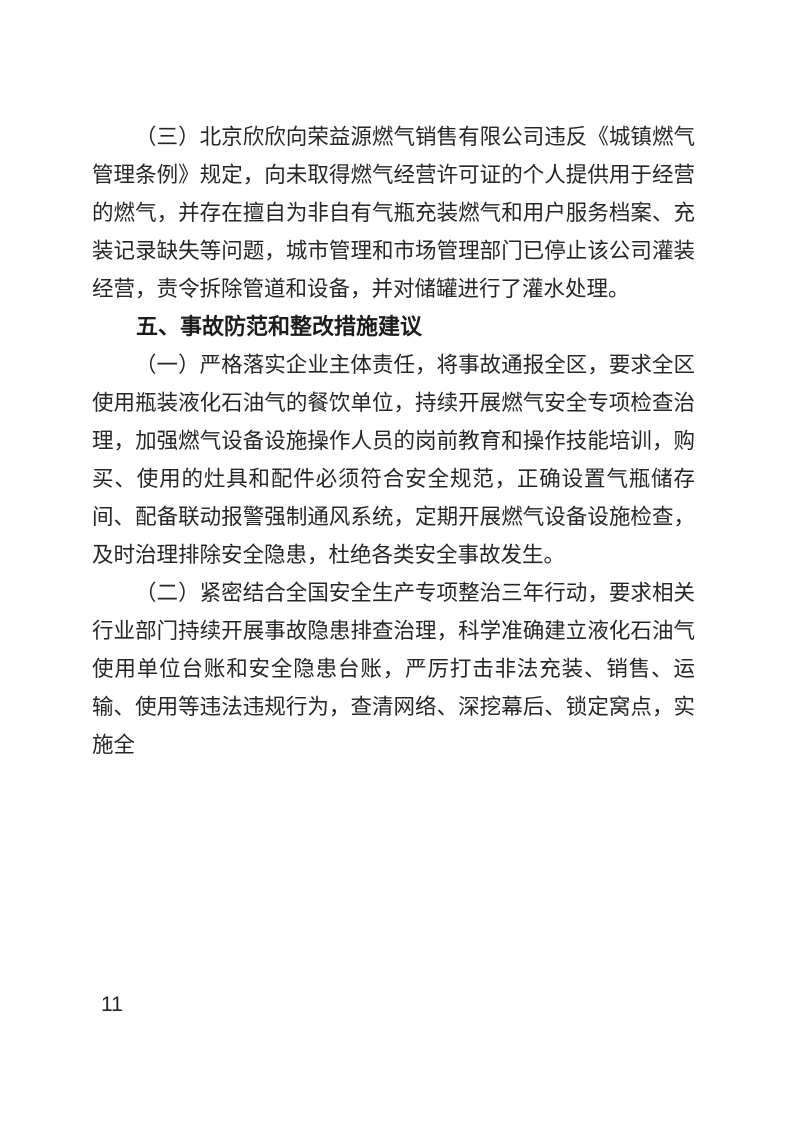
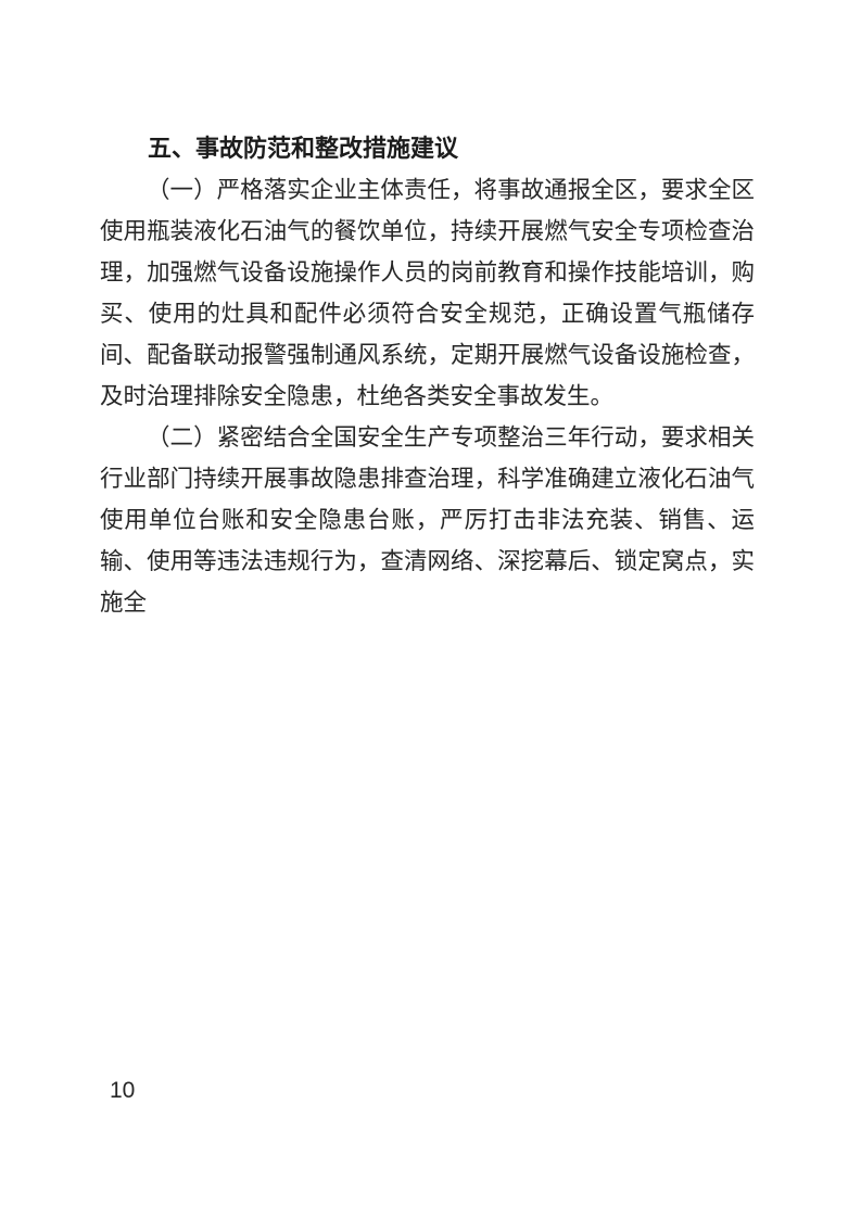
- （三）北京欣欣向荣益源燃气销售有限公司违反《城镇燃气管理条例》规定，向未取得燃气经营许可证的个人提供用于经营的燃气，并存在擅自为非自有气瓶充装燃气和用户服务档案、充装记录缺失等问题，城市管理和市场管理部门已停止该公司灌装经营，责令拆除管道和设备，并对储罐进行了灌水处理。
  五、事故防范和整改措施建议
  （一）严格落实企业主体责任，将事故通报全区，要求全区使用瓶装液化石油气的餐饮单位，持续开展燃气安全专项检查治理，加强燃气设备设施操作人员的岗前教育和操作技能培训，购买、使用的灶具和配件必须符合安全规范，正确设置气瓶储存间、配备联动报警强制通风系统，定期开展燃气设备设施检查，及时治理排除安全隐患，杜绝各类安全事故发生。
  （二）紧密结合全国安全生产专项整治三年行动，要求相关行业部门持续开展事故隐患排查治理，科学准确建立液化石油气使用单位台账和安全隐患台账，严厉打击非法充装、销售、运输、使用等违法违规行为，查清网络、深挖幕后、锁定窝点，实施全
- 11
+ 10
